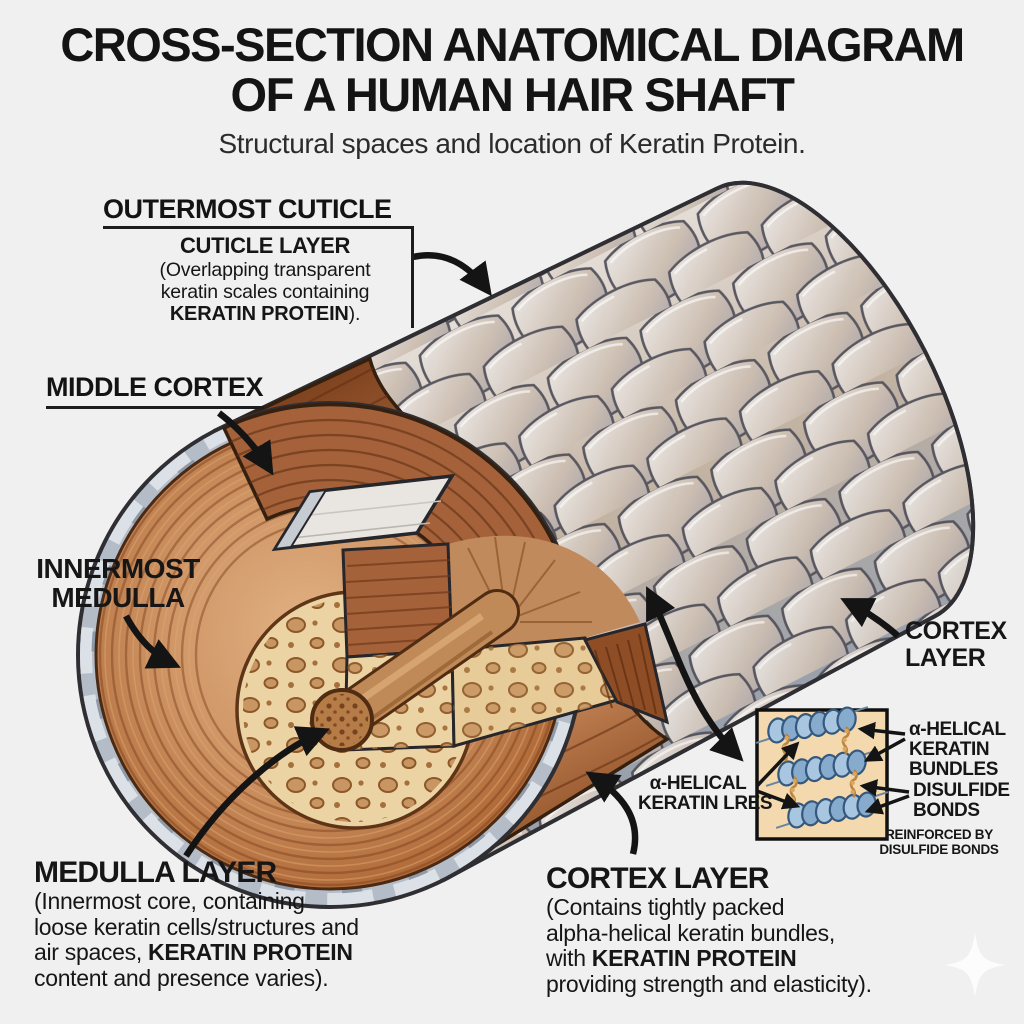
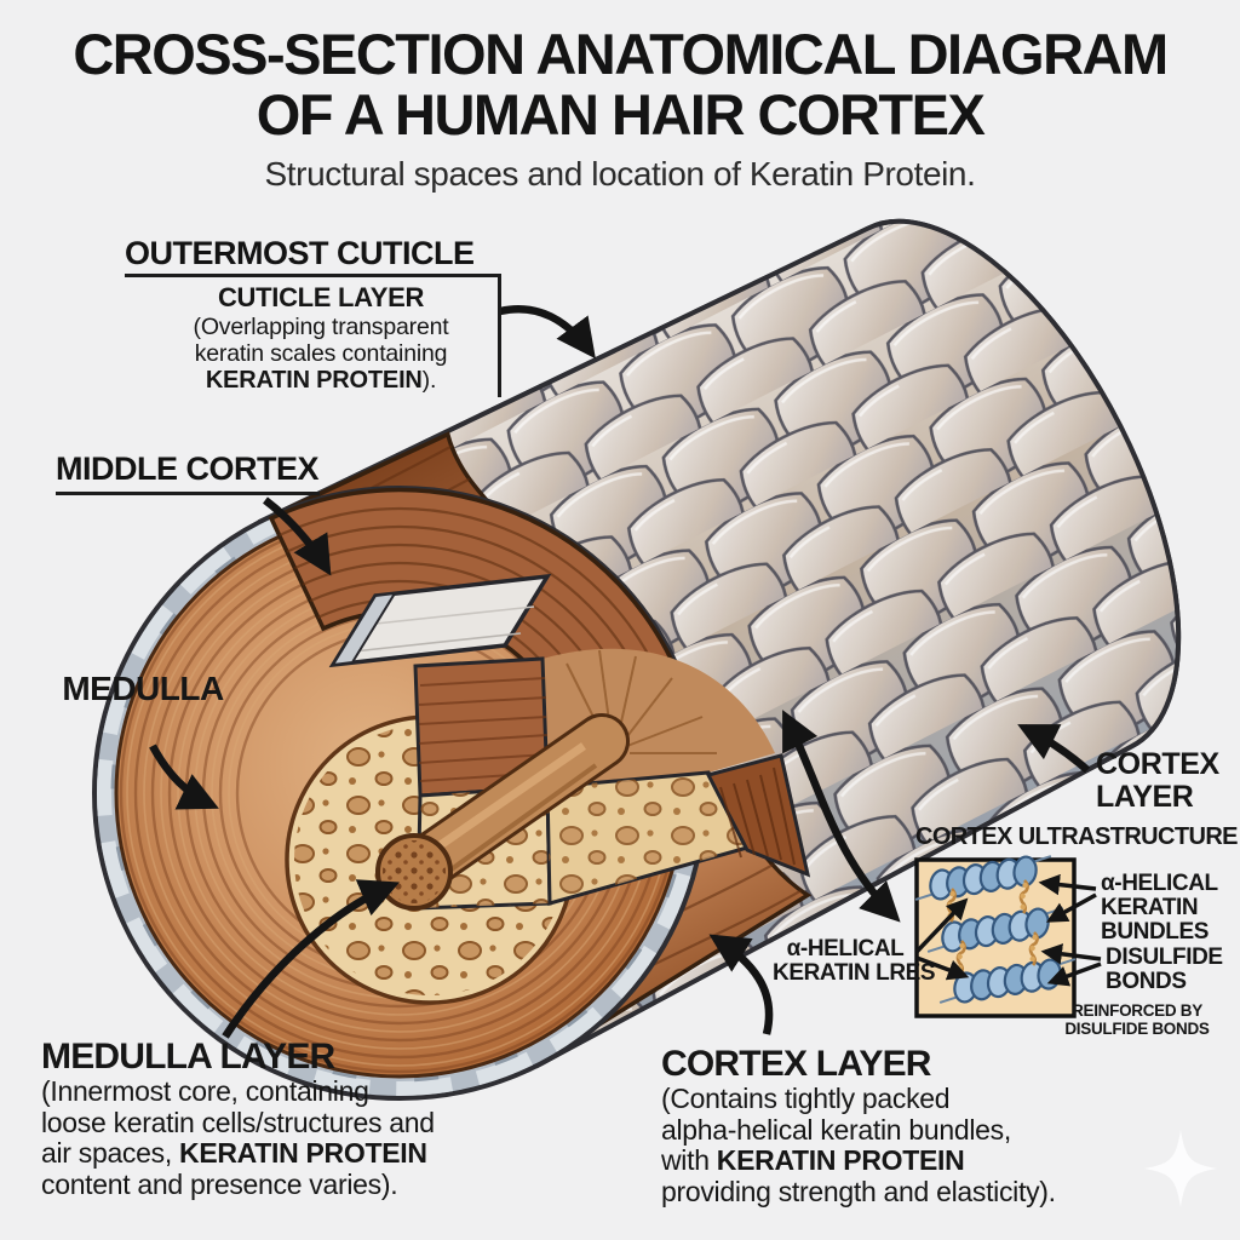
  CROSS-SECTION ANATOMICAL DIAGRAM
- OF A HUMAN HAIR SHAFT
+ OF A HUMAN HAIR CORTEX
  Structural spaces and location of Keratin Protein.
  OUTERMOST CUTICLE
  CUTICLE LAYER
  (Overlapping transparent
  keratin scales containing
  KERATIN PROTEIN).
  MIDDLE CORTEX
- INNERMOST
  MEDULLA
  MEDULLA LAYER
  (Innermost core, containing
  loose keratin cells/structures and
  air spaces, KERATIN PROTEIN
  content and presence varies).
  CORTEX LAYER
  (Contains tightly packed
  alpha-helical keratin bundles,
  with KERATIN PROTEIN
  providing strength and elasticity).
  CORTEX
  LAYER
+ CORTEX ULTRASTRUCTURE
  α-HELICAL
  KERATIN LRES
  α-HELICAL
  KERATIN
  BUNDLES
  DISULFIDE
  BONDS
  REINFORCED BY
  DISULFIDE BONDS
